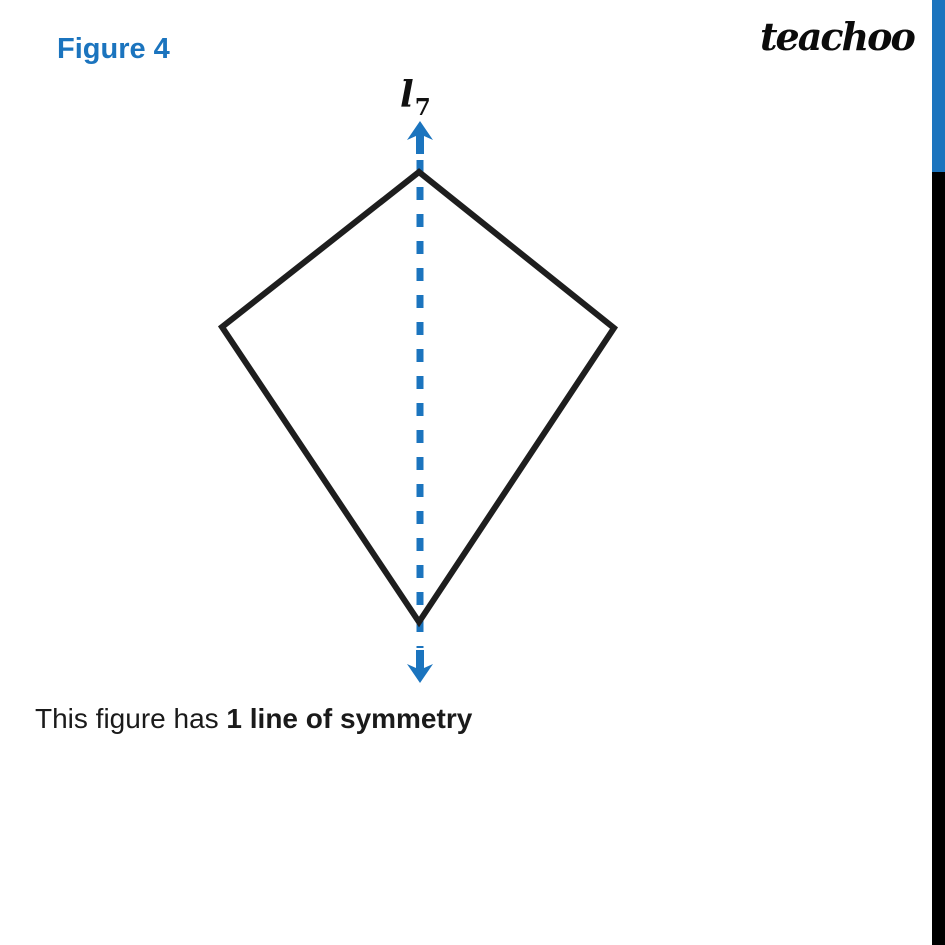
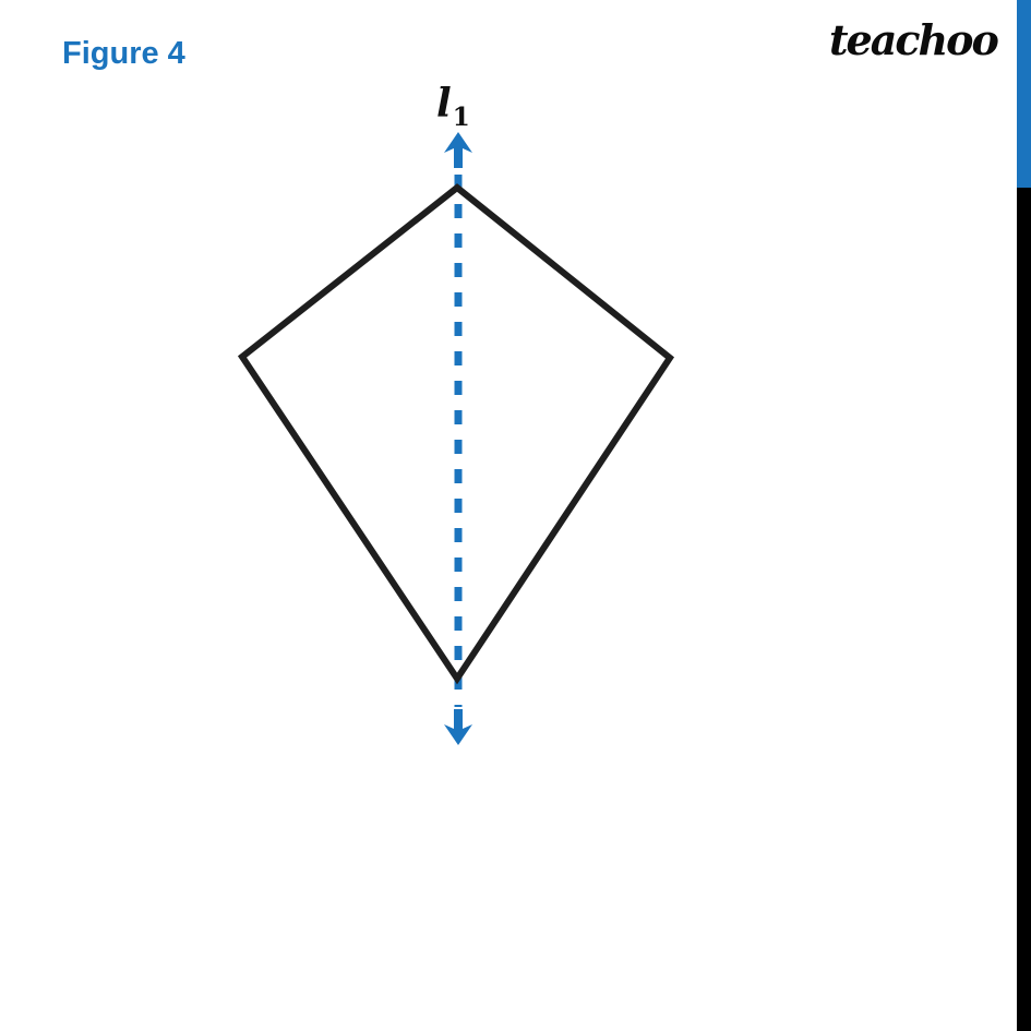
  Figure 4
  teachoo
- l7
+ l1
- This figure has 1 line of symmetry
